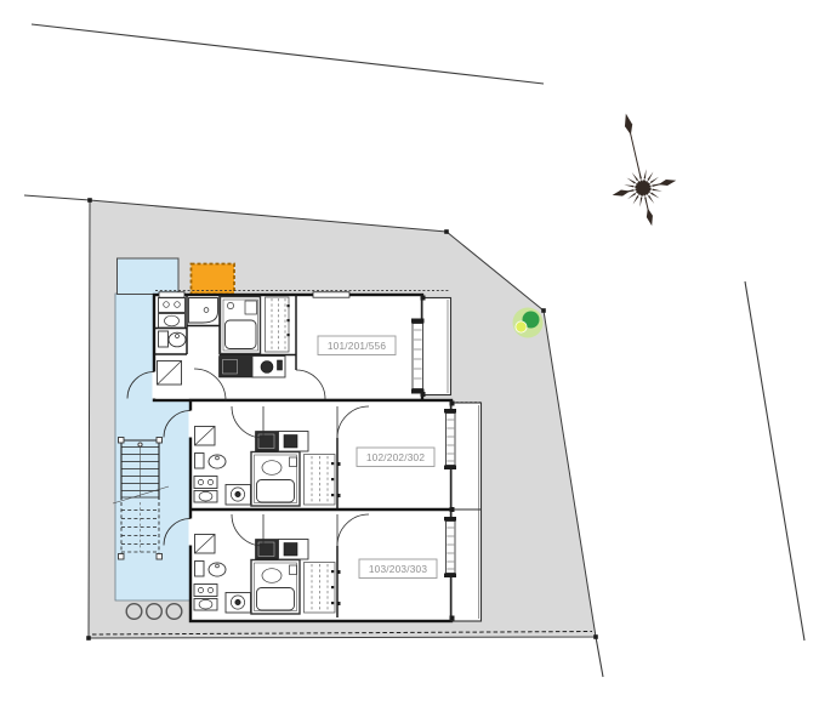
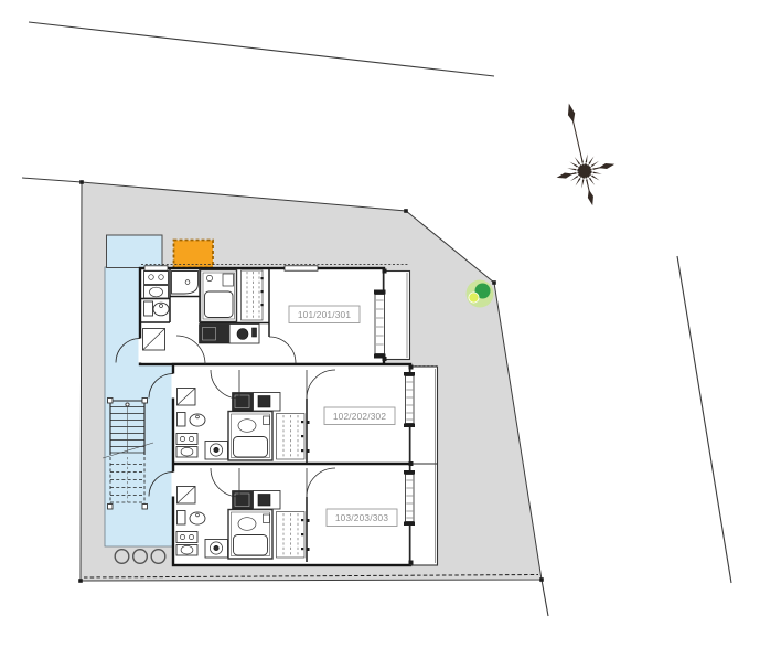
- 101/201/556
+ 101/201/301
  102/202/302
  103/203/303
